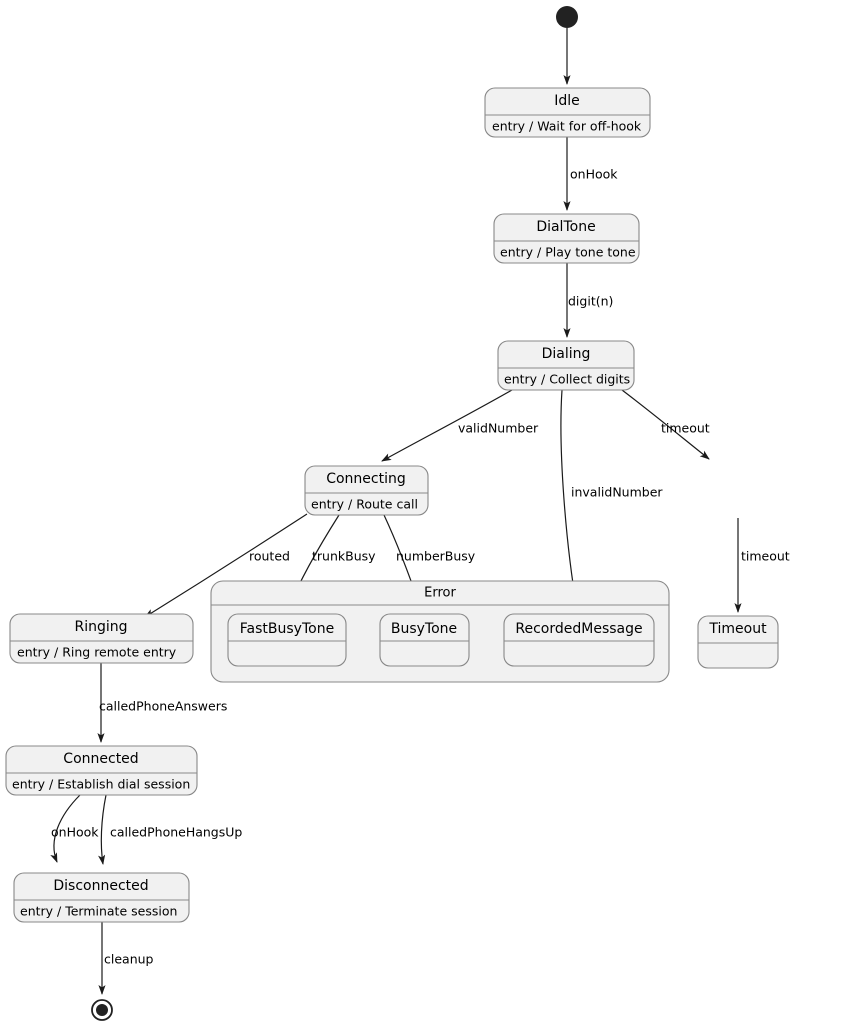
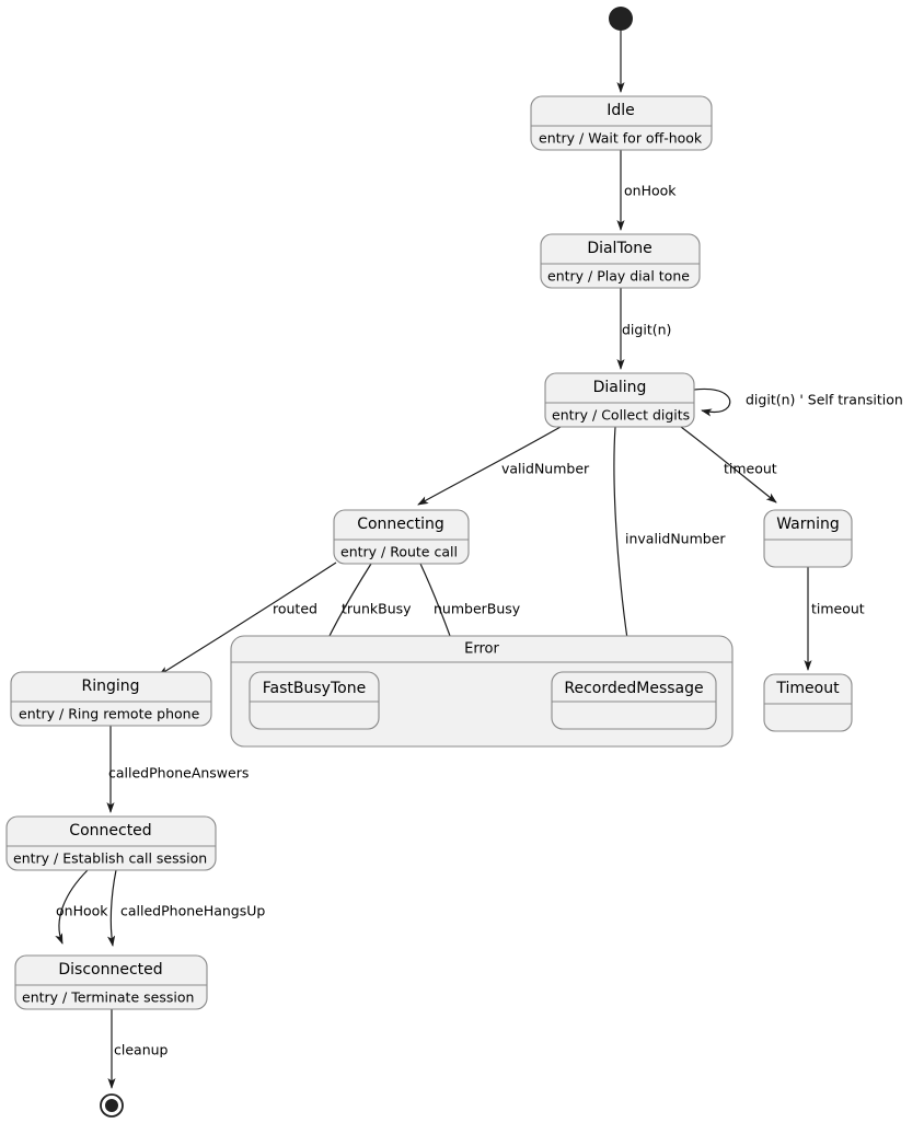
  onHook
  digit(n)
+ digit(n) ' Self transition
  validNumber
  invalidNumber
  timeout
  routed
  trunkBusy
  numberBusy
  timeout
  calledPhoneAnswers
  onHook
  calledPhoneHangsUp
  cleanup
  Error
  Idle
  entry / Wait for off-hook
  DialTone
- entry / Play tone tone
+ entry / Play dial tone
  Dialing
  entry / Collect digits
  Connecting
  entry / Route call
+ Warning
  Timeout
  FastBusyTone
- BusyTone
  RecordedMessage
  Ringing
- entry / Ring remote entry
+ entry / Ring remote phone
  Connected
- entry / Establish dial session
+ entry / Establish call session
  Disconnected
  entry / Terminate session
